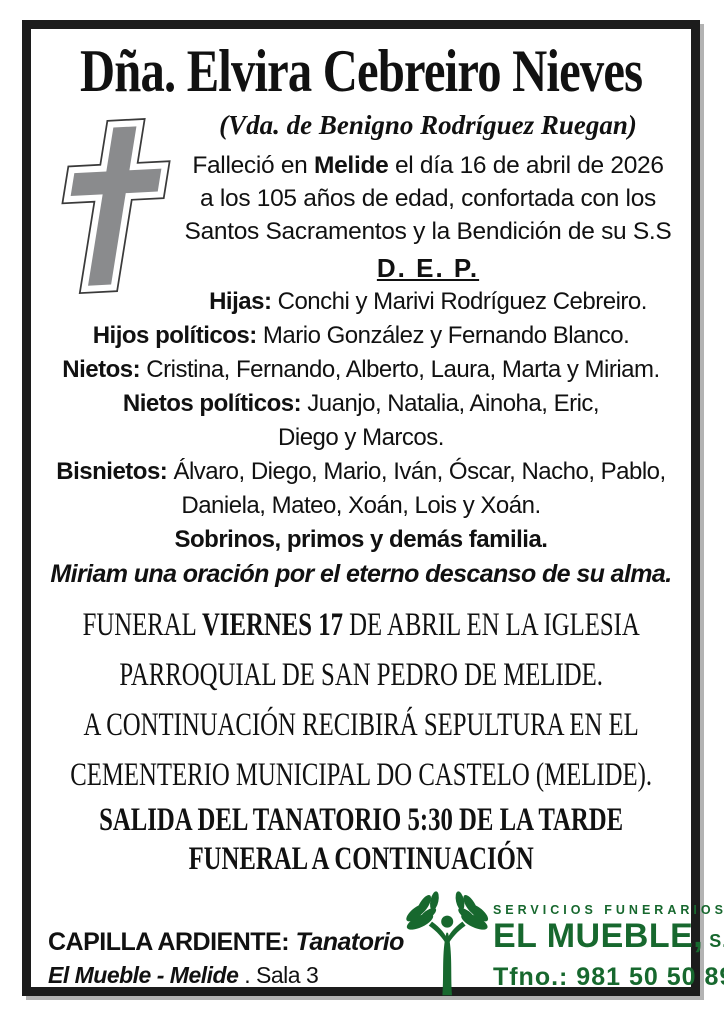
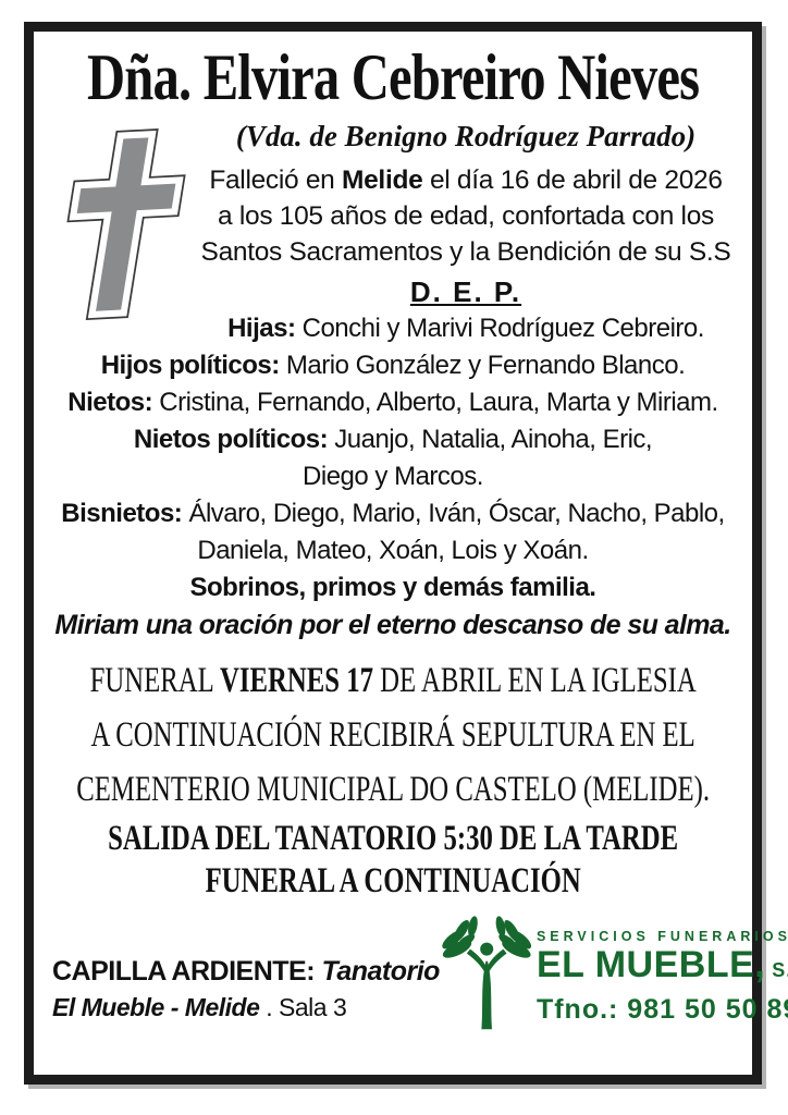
  Dña. Elvira Cebreiro Nieves
- (Vda. de Benigno Rodríguez Ruegan)
+ (Vda. de Benigno Rodríguez Parrado)
  Falleció en Melide el día 16 de abril de 2026
  a los 105 años de edad, confortada con los
  Santos Sacramentos y la Bendición de su S.S
  D. E. P.
  Hijas: Conchi y Marivi Rodríguez Cebreiro.
  Hijos políticos: Mario González y Fernando Blanco.
  Nietos: Cristina, Fernando, Alberto, Laura, Marta y Miriam.
  Nietos políticos: Juanjo, Natalia, Ainoha, Eric,
  Diego y Marcos.
  Bisnietos: Álvaro, Diego, Mario, Iván, Óscar, Nacho, Pablo,
  Daniela, Mateo, Xoán, Lois y Xoán.
  Sobrinos, primos y demás familia.
  Miriam una oración por el eterno descanso de su alma.
  FUNERAL VIERNES 17 DE ABRIL EN LA IGLESIA
- PARROQUIAL DE SAN PEDRO DE MELIDE.
  A CONTINUACIÓN RECIBIRÁ SEPULTURA EN EL
  CEMENTERIO MUNICIPAL DO CASTELO (MELIDE).
  SALIDA DEL TANATORIO 5:30 DE LA TARDE
  FUNERAL A CONTINUACIÓN
  CAPILLA ARDIENTE: Tanatorio
  El Mueble - Melide . Sala 3
  SERVICIOS FUNERARIOS
  EL MUEBLE, S
  Tfno.: 981 50 50 8
